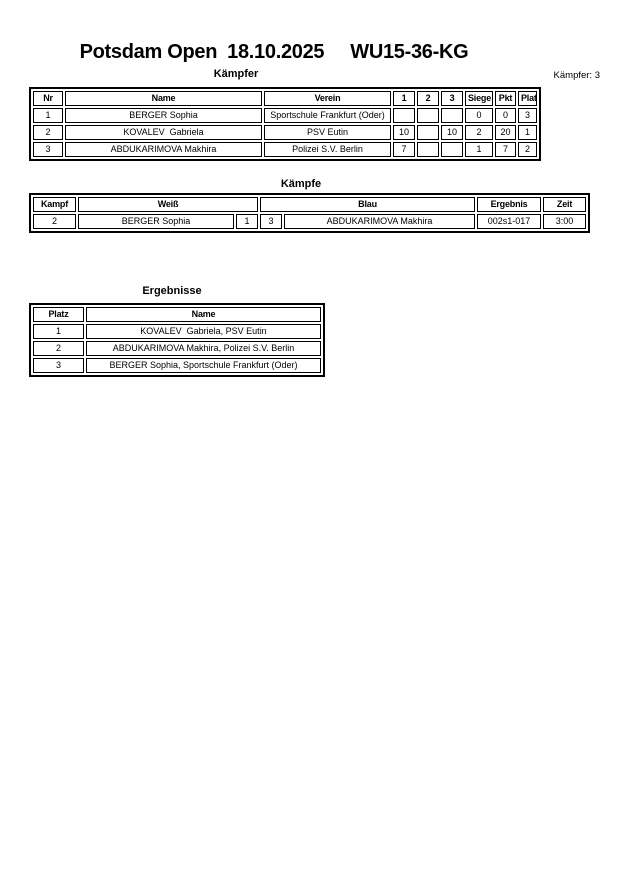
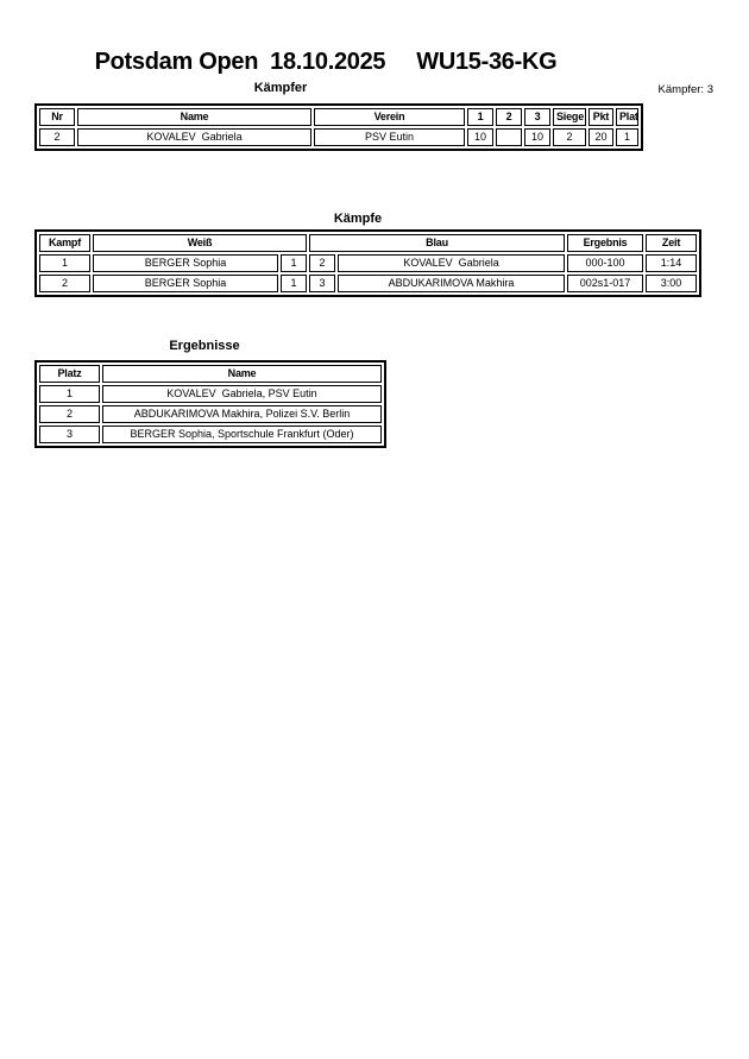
  Potsdam Open 18.10.2025 WU15-36-KG
  Kämpfer
  Kämpfer: 3
  Nr	Name	Verein	1	2	3	Siege	Pkt	Plat
- 1	BERGER Sophia	Sportschule Frankfurt (Oder)				0	0	3
  2	KOVALEV Gabriela	PSV Eutin	10		10	2	20	1
- 3	ABDUKARIMOVA Makhira	Polizei S.V. Berlin	7			1	7	2
  Kämpfe
  Kampf	Weiß	Blau	Ergebnis	Zeit
+ 1	BERGER Sophia	1	2	KOVALEV Gabriela	000-100	1:14
  2	BERGER Sophia	1	3	ABDUKARIMOVA Makhira	002s1-017	3:00
  Ergebnisse
  Platz	Name
  1	KOVALEV Gabriela, PSV Eutin
  2	ABDUKARIMOVA Makhira, Polizei S.V. Berlin
  3	BERGER Sophia, Sportschule Frankfurt (Oder)
